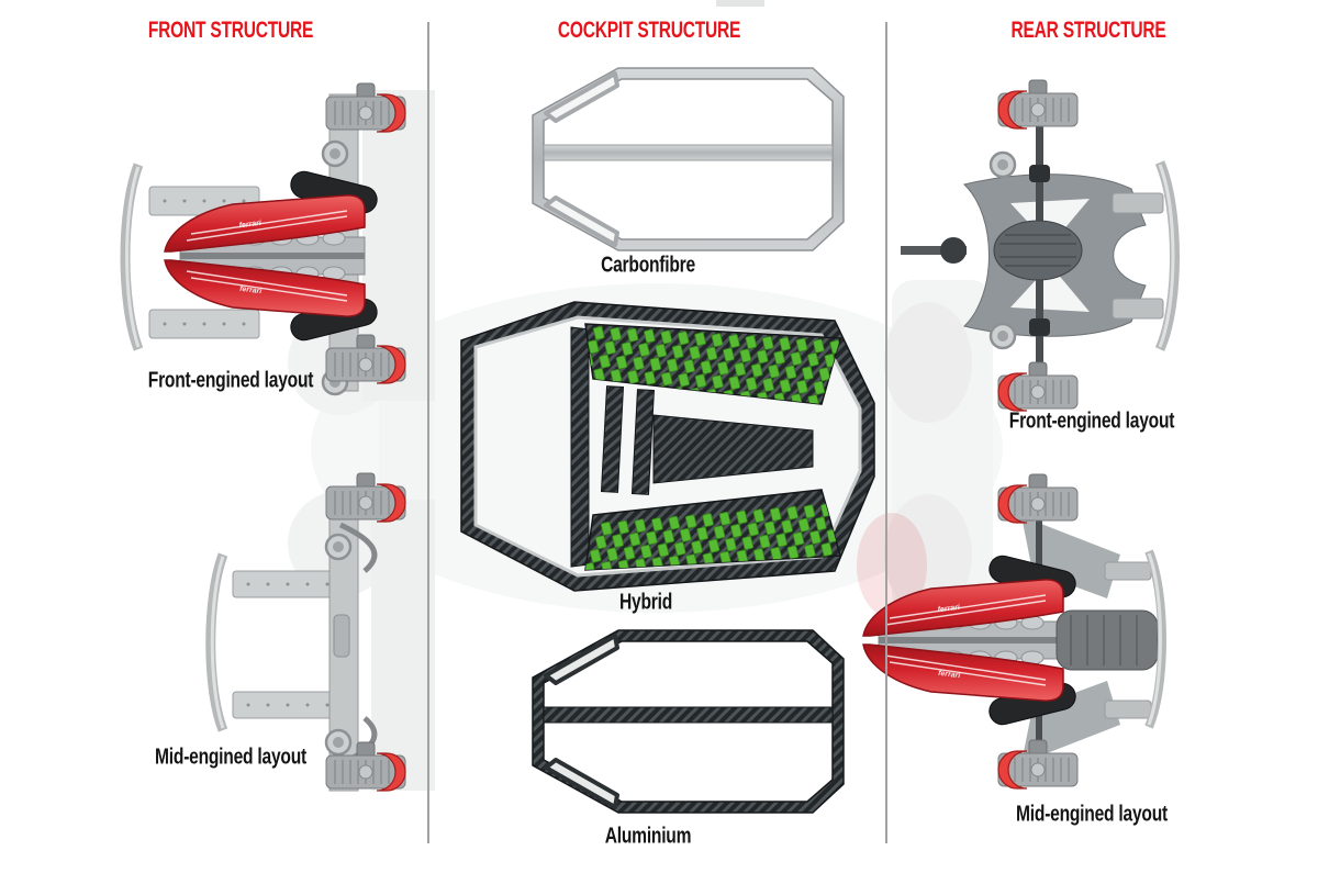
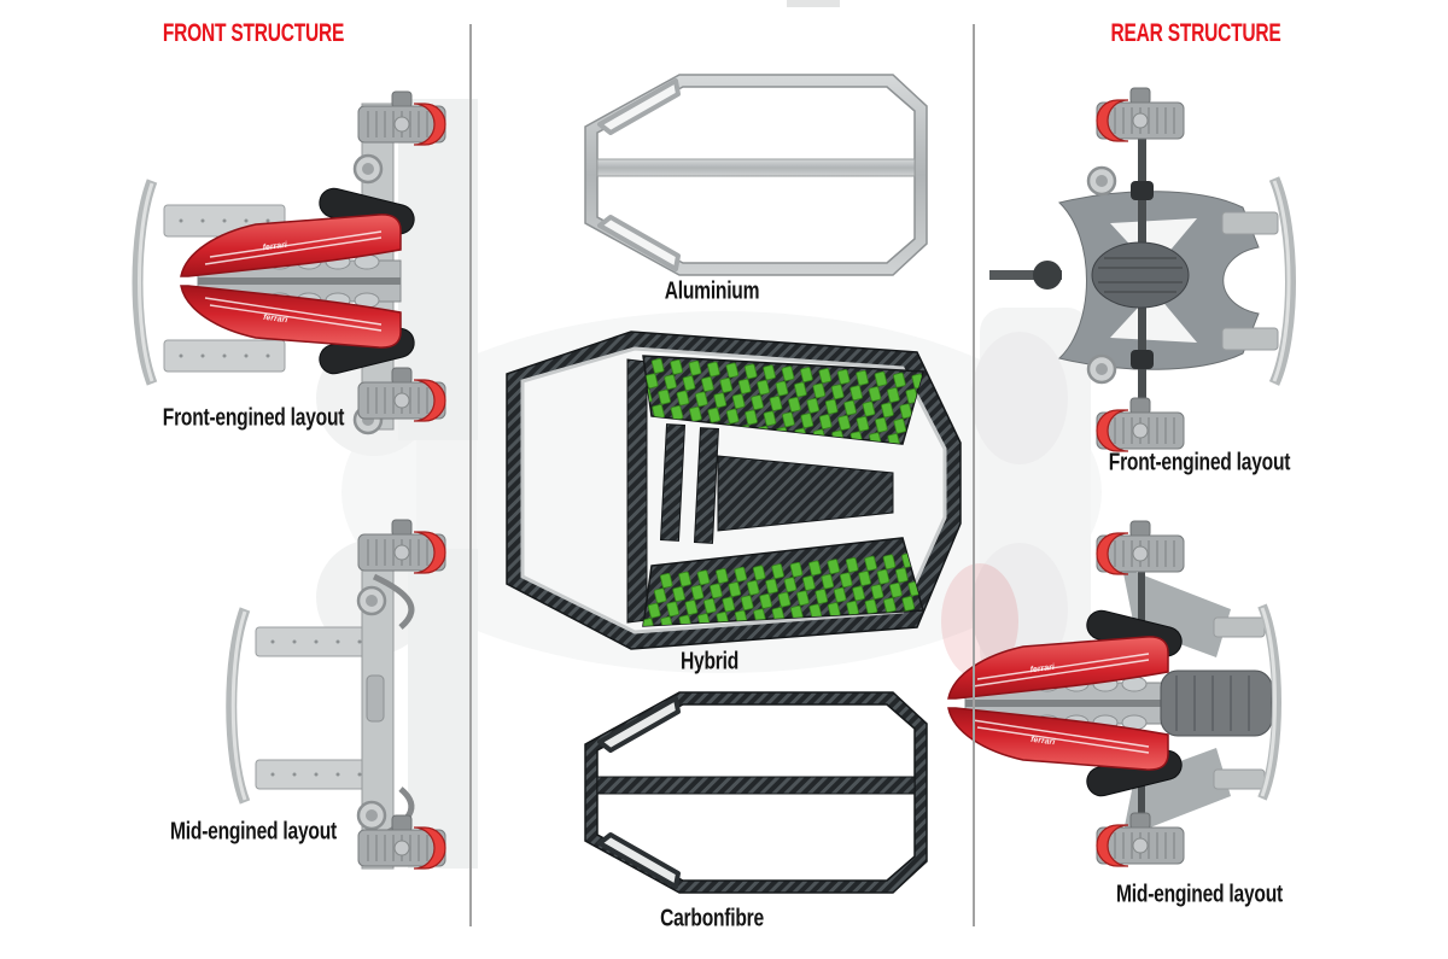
  FRONT STRUCTURE
- COCKPIT STRUCTURE
  REAR STRUCTURE
  Front-engined layout
  Mid-engined layout
- Carbonfibre
+ Aluminium
  Hybrid
- Aluminium
+ Carbonfibre
  Front-engined layout
  Mid-engined layout
